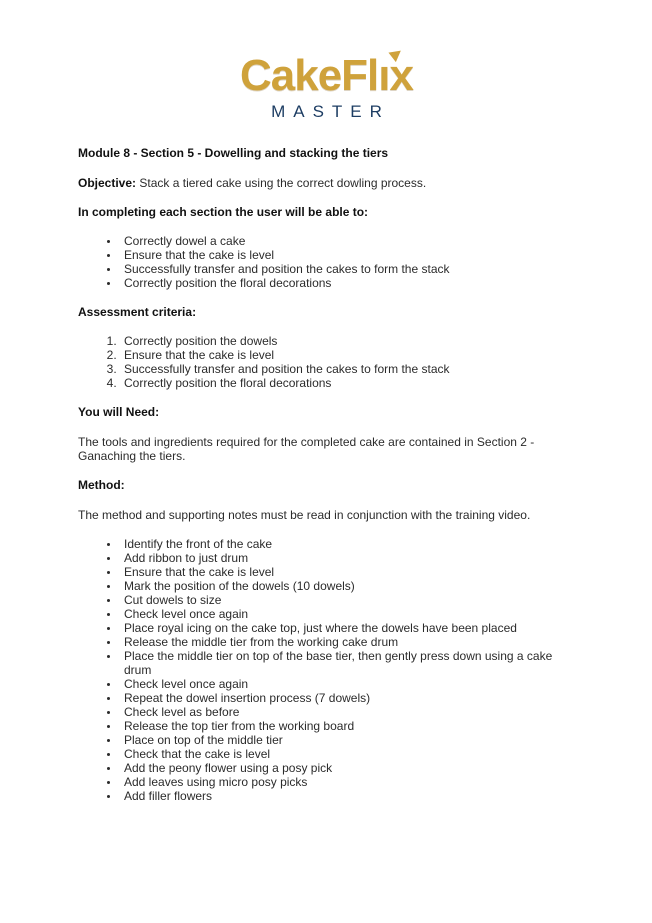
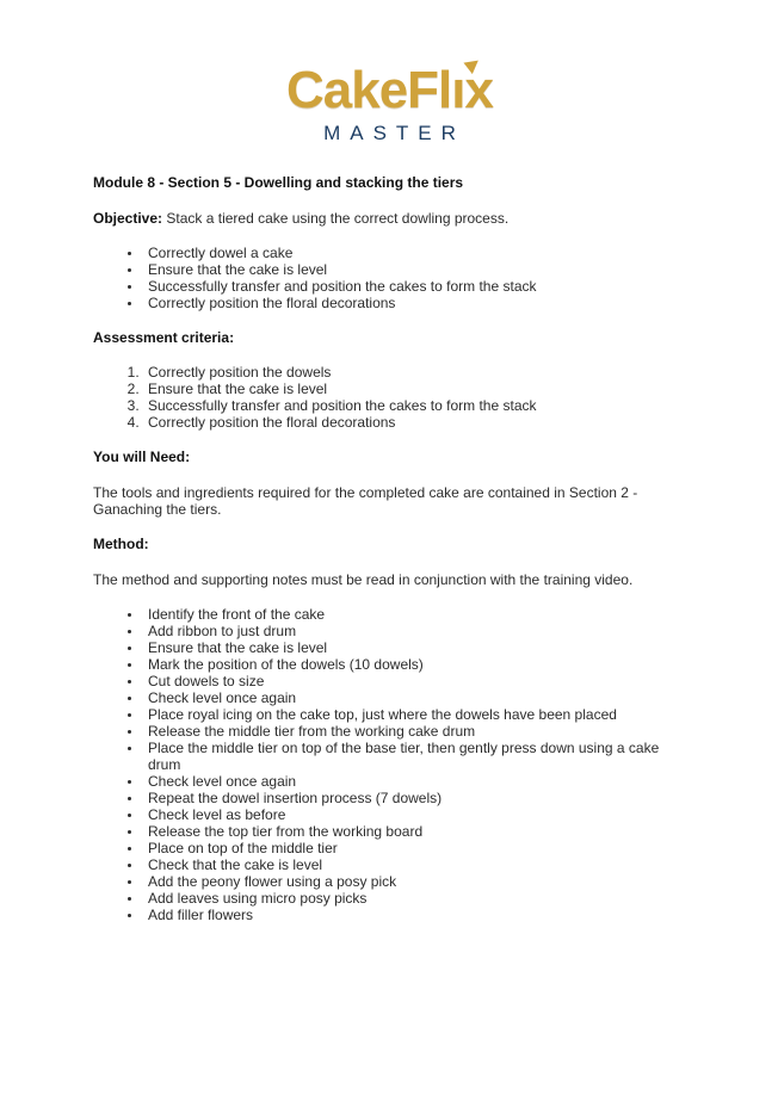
  CakeFlıx
  MASTER
  Module 8 - Section 5 - Dowelling and stacking the tiers
  Objective: Stack a tiered cake using the correct dowling process.
- In completing each section the user will be able to:
  Correctly dowel a cake
  Ensure that the cake is level
  Successfully transfer and position the cakes to form the stack
  Correctly position the floral decorations
  Assessment criteria:
  Correctly position the dowels
  Ensure that the cake is level
  Successfully transfer and position the cakes to form the stack
  Correctly position the floral decorations
  You will Need:
  The tools and ingredients required for the completed cake are contained in Section 2 - Ganaching the tiers.
  Method:
  The method and supporting notes must be read in conjunction with the training video.
  Identify the front of the cake
  Add ribbon to just drum
  Ensure that the cake is level
  Mark the position of the dowels (10 dowels)
  Cut dowels to size
  Check level once again
  Place royal icing on the cake top, just where the dowels have been placed
  Release the middle tier from the working cake drum
  Place the middle tier on top of the base tier, then gently press down using a cake drum
  Check level once again
  Repeat the dowel insertion process (7 dowels)
  Check level as before
  Release the top tier from the working board
  Place on top of the middle tier
  Check that the cake is level
  Add the peony flower using a posy pick
  Add leaves using micro posy picks
  Add filler flowers
